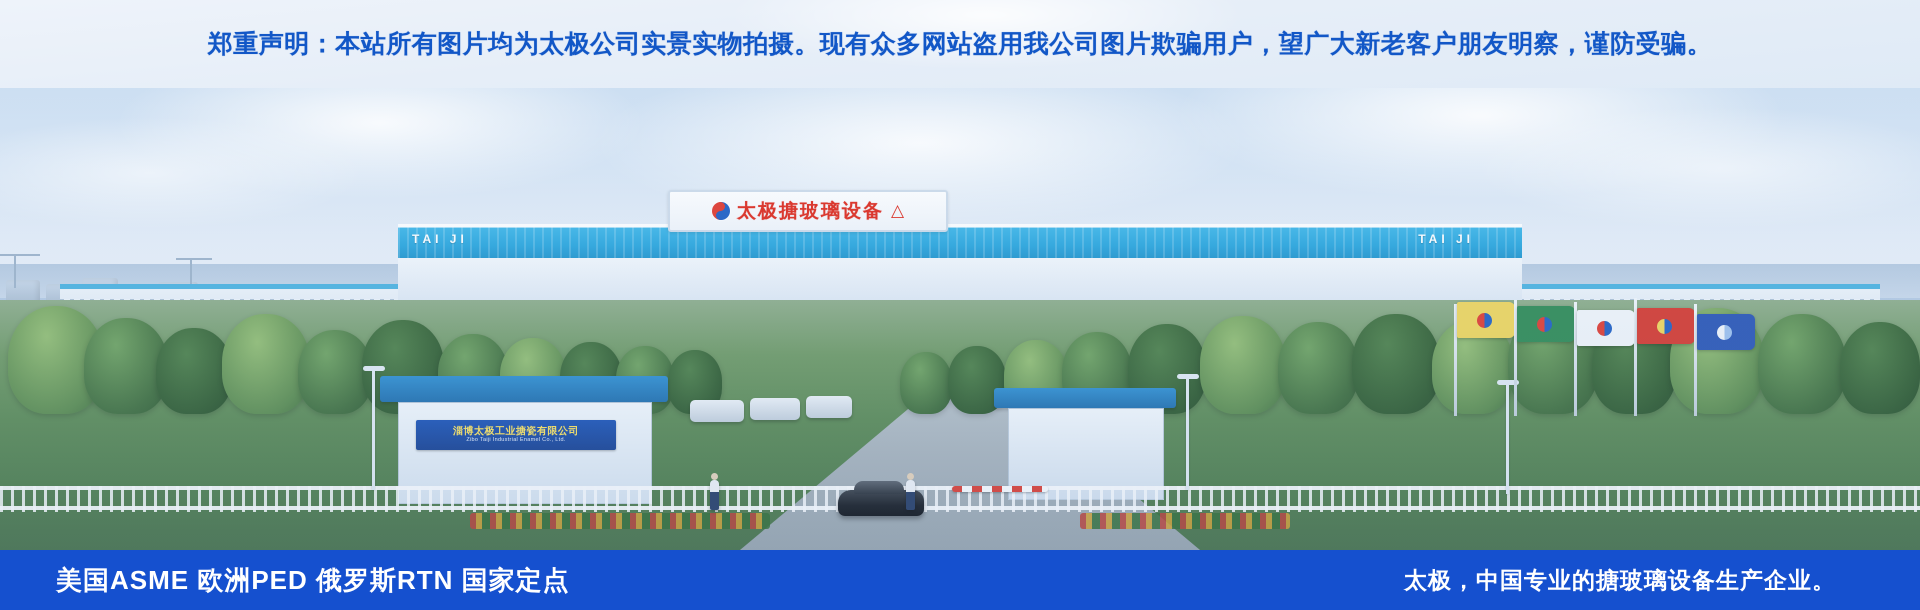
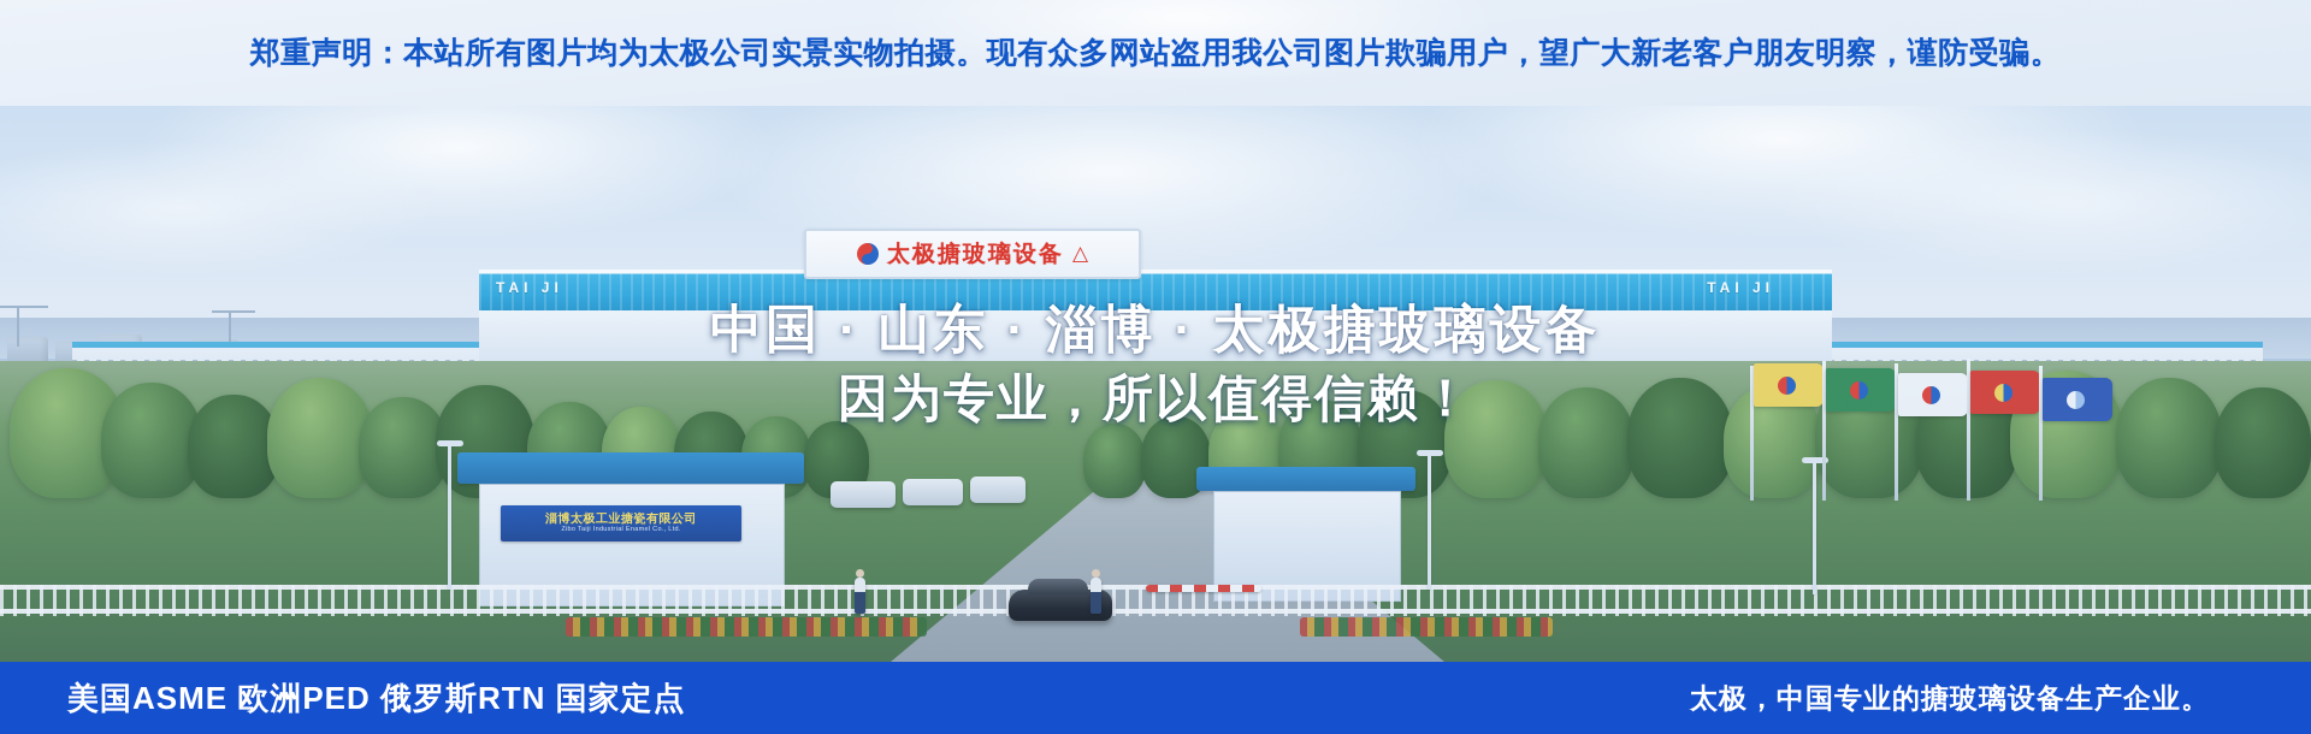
  郑重声明：本站所有图片均为太极公司实景实物拍摄。现有众多网站盗用我公司图片欺骗用户，望广大新老客户朋友明察，谨防受骗。
+ 中国 · 山东 · 淄博 · 太极搪玻璃设备
+ 因为专业，所以值得信赖！
  美国ASME 欧洲PED 俄罗斯RTN 国家定点
  太极，中国专业的搪玻璃设备生产企业。
